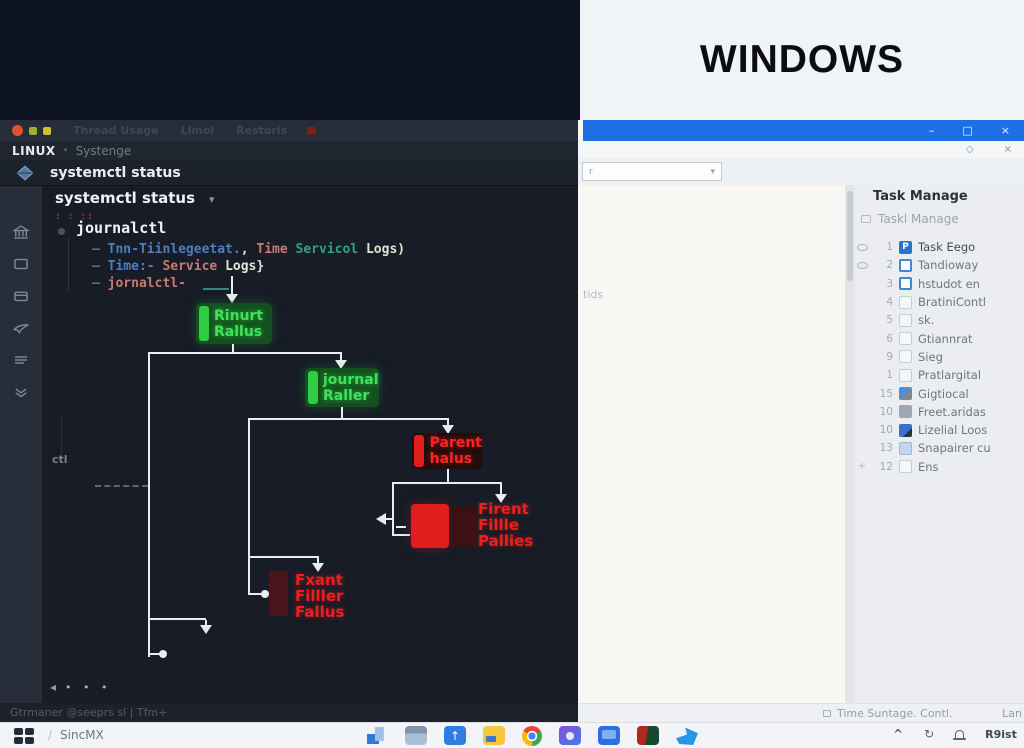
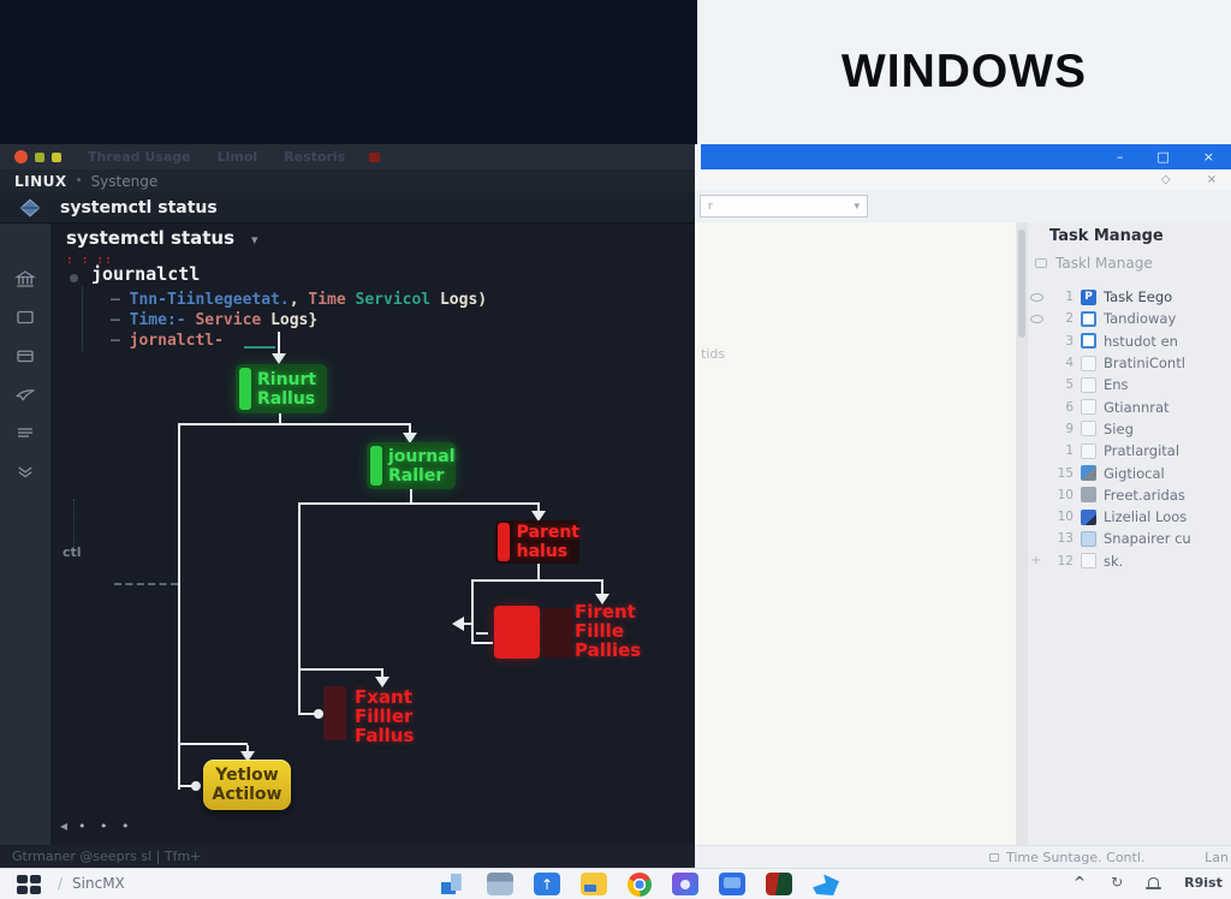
  WINDOWS
  Thread Usage
  Llmol
  Restoris
  LINUX
  •
  Systenge
  systemctl status
  Gtrmaner @seeprs sl | Tfm+
  systemctl status ▾
  : : ::
  journalctl
  – Tnn-Tiinlegeetat., Time Servicol Logs)
  – Time:- Service Logs}
  – jornalctl-
  Rinurt
  Rallus
  journal
  Raller
  Parent
  halus
  Firent
  Fillle
  Pallies
  Fxant
  Filller
  Fallus
+ Yetlow
+ Actilow
  ctl
  ◂
  • • •
  –
  □
  ×
  ◇
  ×
  r
  ▾
  tids
  Task Manage
  Taskl Manage
  1
  P
  Task Eego
  2
  Tandioway
  3
  hstudot en
  4
  BratiniContl
  5
- sk.
+ Ens
  6
  Gtiannrat
  9
  Sieg
  1
  Pratlargital
  15
  Gigtiocal
  10
  Freet.aridas
  10
  Lizelial Loos
  13
  Snapairer cu
  +
  12
- Ens
+ sk.
  Time Suntage. Contl.
  Lan
  /
  SincMX
  ^
  ↻
  R9ist
